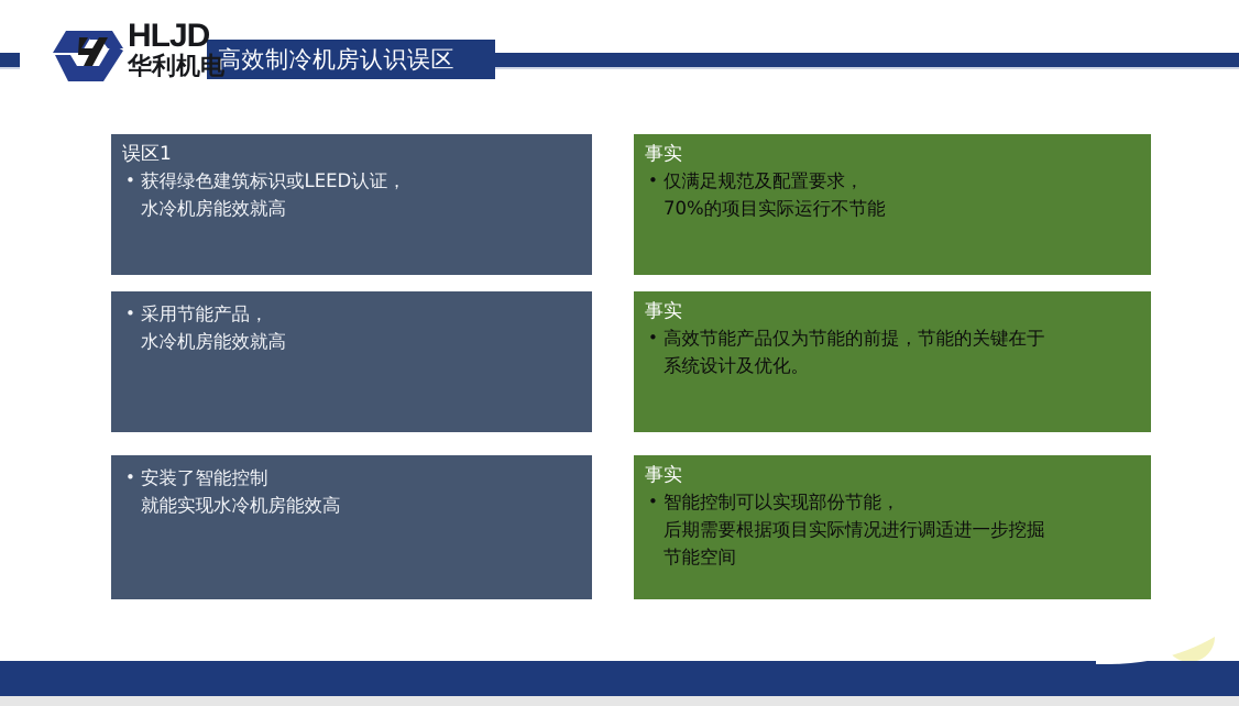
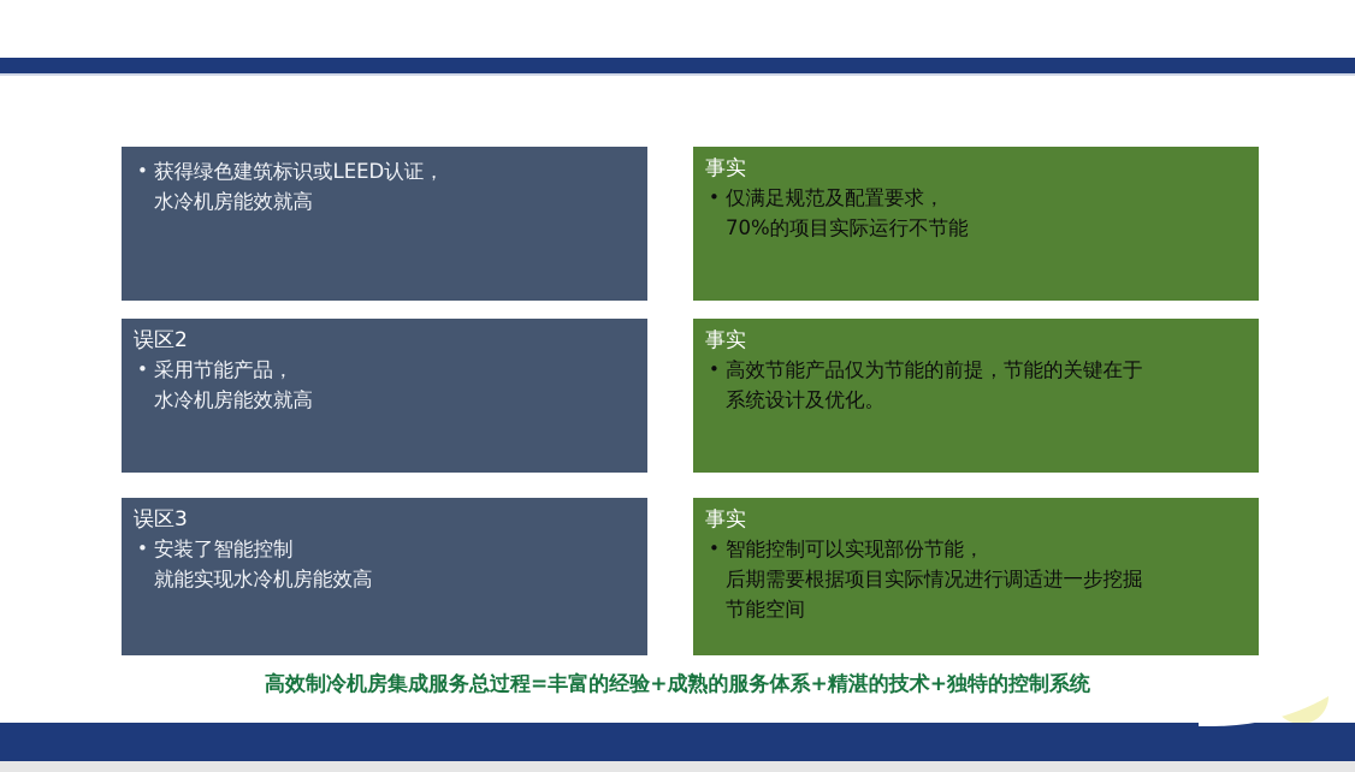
- HLJD
- 华利机电
- 高效制冷机房认识误区
- 误区1
  •
  获得绿色建筑标识或LEED认证，
  水冷机房能效就高
  事实
  •
  仅满足规范及配置要求，
  70%的项目实际运行不节能
+ 误区2
  •
  采用节能产品，
  水冷机房能效就高
  事实
  •
  高效节能产品仅为节能的前提，节能的关键在于
  系统设计及优化。
+ 误区3
  •
  安装了智能控制
  就能实现水冷机房能效高
  事实
  •
  智能控制可以实现部份节能，
  后期需要根据项目实际情况进行调适进一步挖掘
  节能空间
+ 高效制冷机房集成服务总过程=丰富的经验+成熟的服务体系+精湛的技术+独特的控制系统
